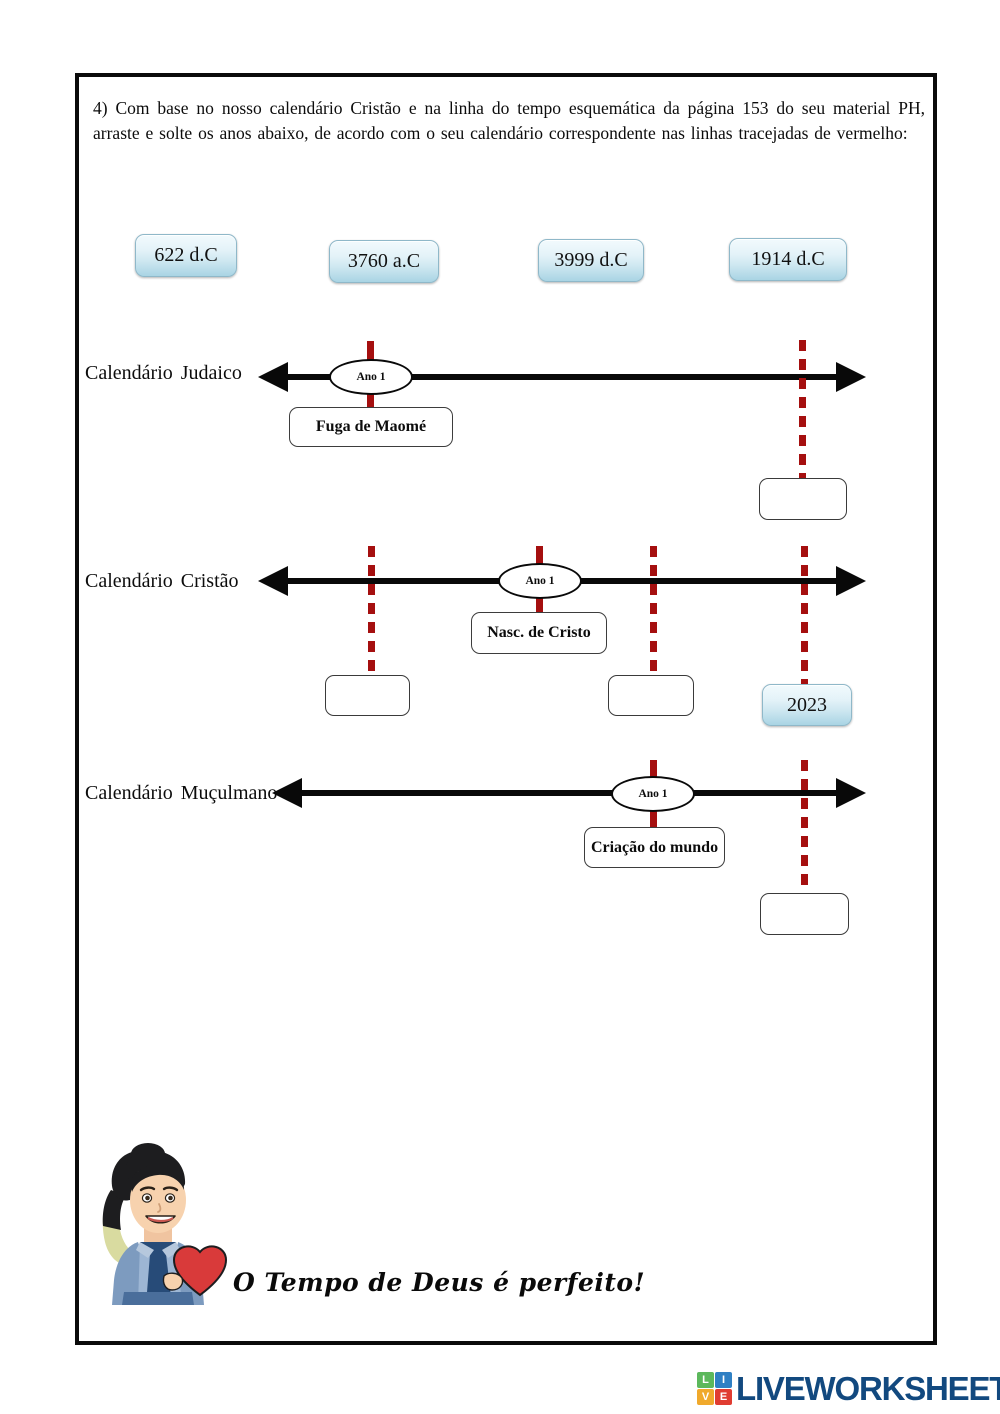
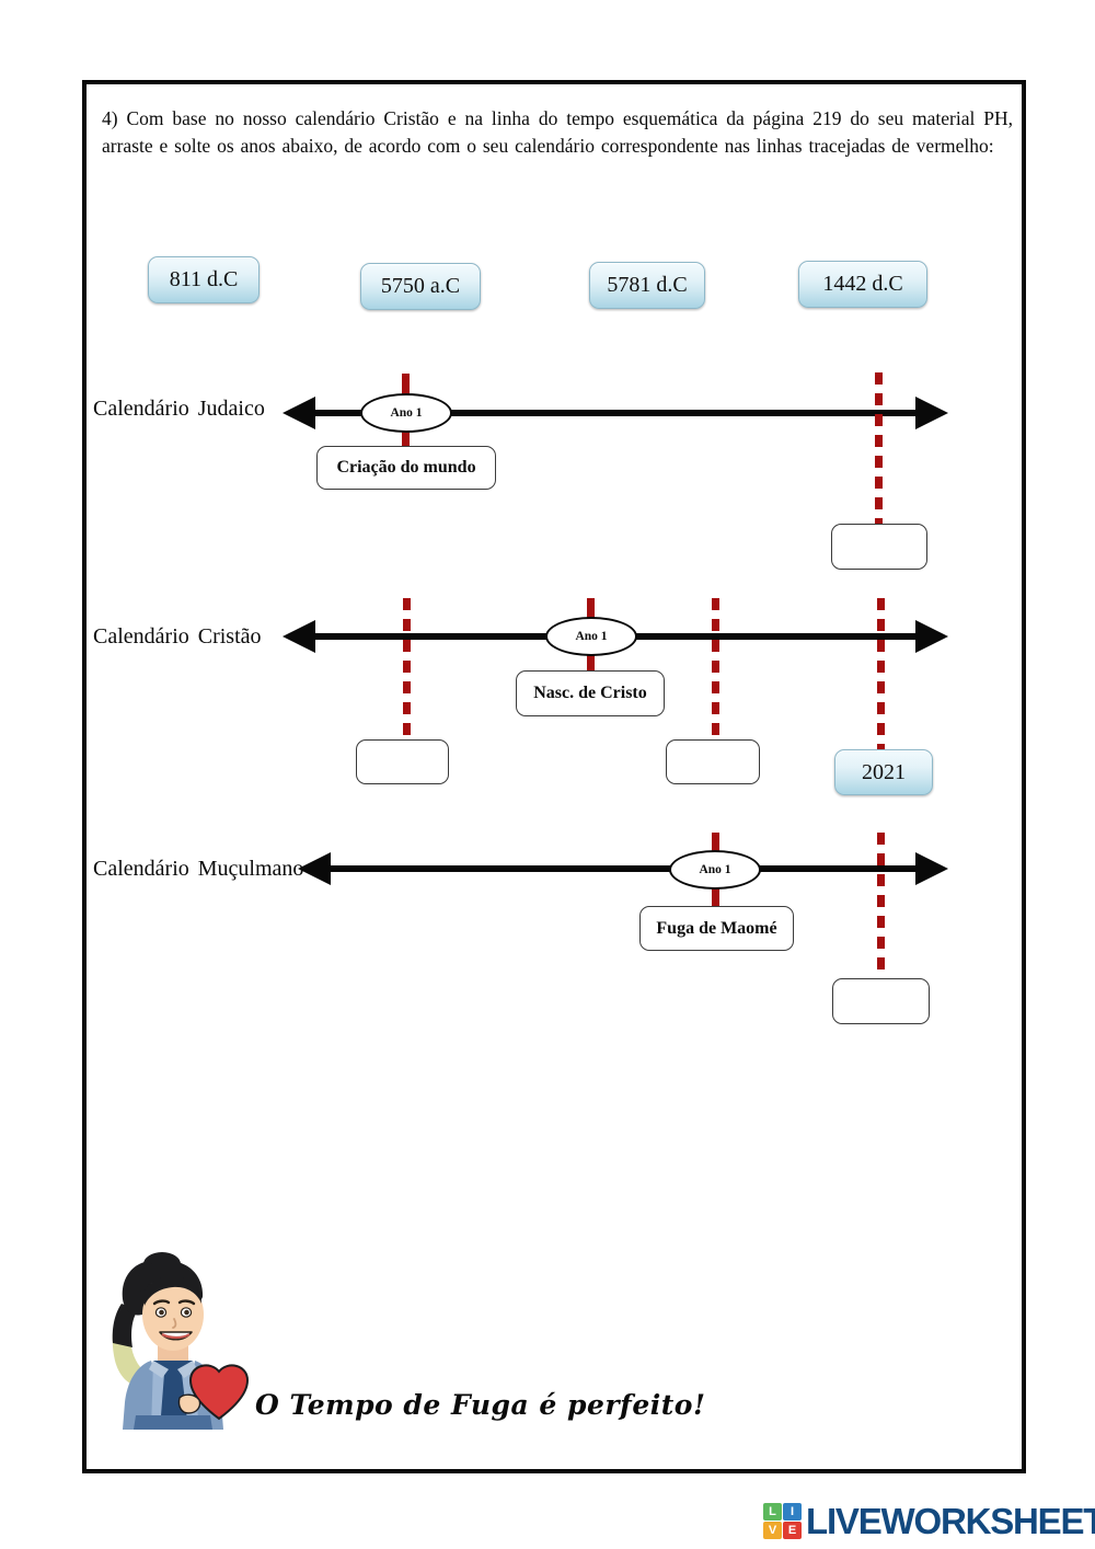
- 4) Com base no nosso calendário Cristão e na linha do tempo esquemática da página 153 do seu material PH, arraste e solte os anos abaixo, de acordo com o seu calendário correspondente nas linhas tracejadas de vermelho:
+ 4) Com base no nosso calendário Cristão e na linha do tempo esquemática da página 219 do seu material PH, arraste e solte os anos abaixo, de acordo com o seu calendário correspondente nas linhas tracejadas de vermelho:
- 622 d.C
+ 811 d.C
- 3760 a.C
+ 5750 a.C
- 3999 d.C
+ 5781 d.C
- 1914 d.C
+ 1442 d.C
  Calendário Judaico
  Ano 1
- Fuga de Maomé
+ Criação do mundo
  Calendário Cristão
  Ano 1
  Nasc. de Cristo
- 2023
+ 2021
  Calendário Muçulmano
  Ano 1
- Criação do mundo
+ Fuga de Maomé
- O Tempo de Deus é perfeito!
+ O Tempo de Fuga é perfeito!
  L
  I
  V
  E
  LIVEWORKSHEET
